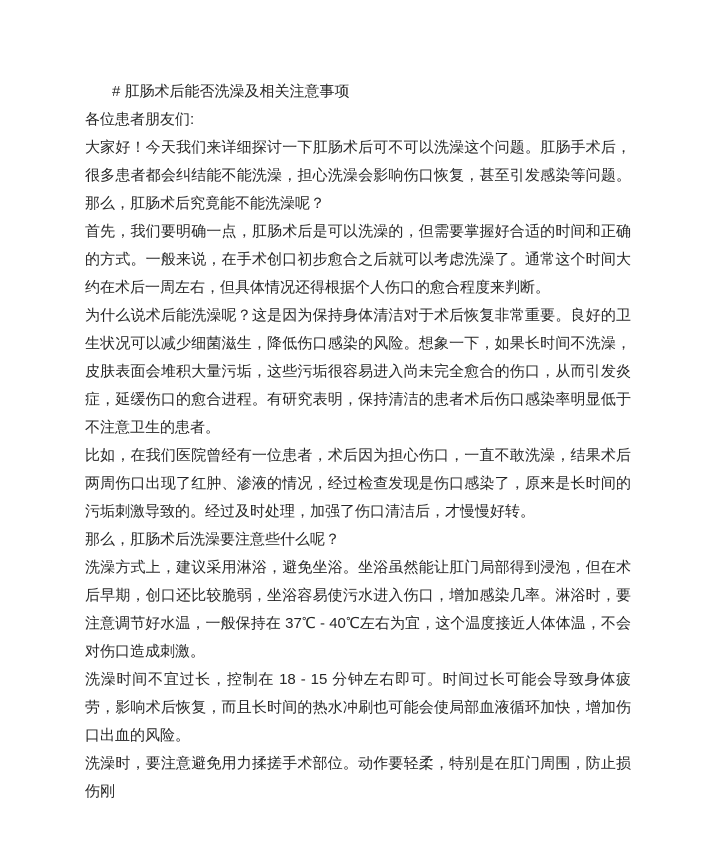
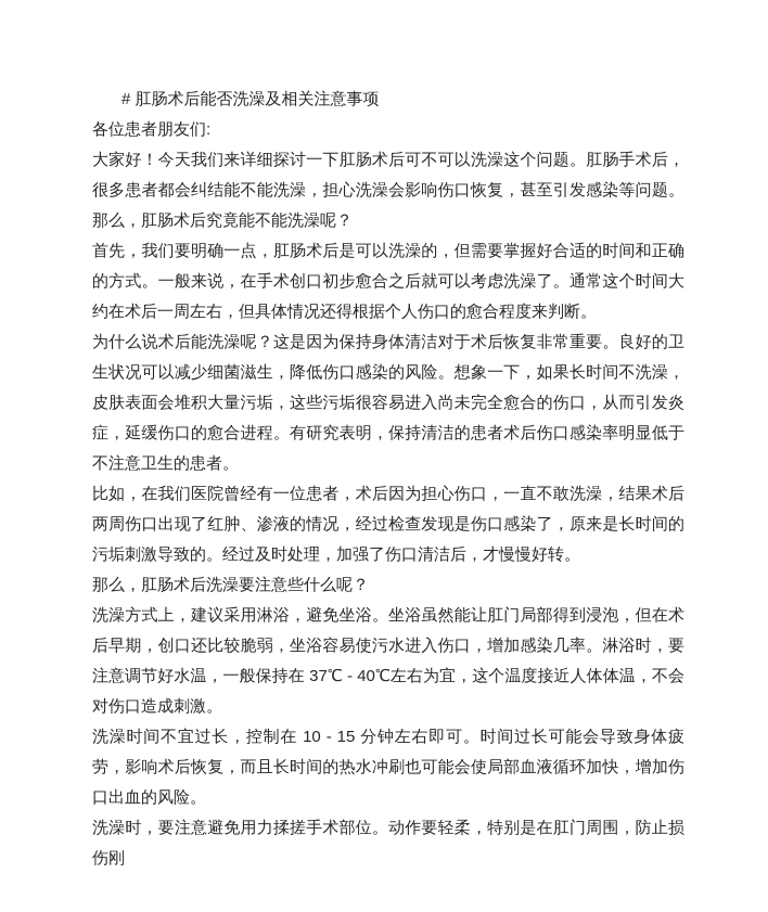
  # 肛肠术后能否洗澡及相关注意事项
  各位患者朋友们:
  大家好！今天我们来详细探讨一下肛肠术后可不可以洗澡这个问题。肛肠手术后，很多患者都会纠结能不能洗澡，担心洗澡会影响伤口恢复，甚至引发感染等问题。那么，肛肠术后究竟能不能洗澡呢？
  首先，我们要明确一点，肛肠术后是可以洗澡的，但需要掌握好合适的时间和正确的方式。一般来说，在手术创口初步愈合之后就可以考虑洗澡了。通常这个时间大约在术后一周左右，但具体情况还得根据个人伤口的愈合程度来判断。
  为什么说术后能洗澡呢？这是因为保持身体清洁对于术后恢复非常重要。良好的卫生状况可以减少细菌滋生，降低伤口感染的风险。想象一下，如果长时间不洗澡，皮肤表面会堆积大量污垢，这些污垢很容易进入尚未完全愈合的伤口，从而引发炎症，延缓伤口的愈合进程。有研究表明，保持清洁的患者术后伤口感染率明显低于不注意卫生的患者。
  比如，在我们医院曾经有一位患者，术后因为担心伤口，一直不敢洗澡，结果术后两周伤口出现了红肿、渗液的情况，经过检查发现是伤口感染了，原来是长时间的污垢刺激导致的。经过及时处理，加强了伤口清洁后，才慢慢好转。
  那么，肛肠术后洗澡要注意些什么呢？
  洗澡方式上，建议采用淋浴，避免坐浴。坐浴虽然能让肛门局部得到浸泡，但在术后早期，创口还比较脆弱，坐浴容易使污水进入伤口，增加感染几率。淋浴时，要注意调节好水温，一般保持在 37℃ - 40℃左右为宜，这个温度接近人体体温，不会对伤口造成刺激。
- 洗澡时间不宜过长，控制在 18 - 15 分钟左右即可。时间过长可能会导致身体疲劳，影响术后恢复，而且长时间的热水冲刷也可能会使局部血液循环加快，增加伤口出血的风险。
+ 洗澡时间不宜过长，控制在 10 - 15 分钟左右即可。时间过长可能会导致身体疲劳，影响术后恢复，而且长时间的热水冲刷也可能会使局部血液循环加快，增加伤口出血的风险。
  洗澡时，要注意避免用力揉搓手术部位。动作要轻柔，特别是在肛门周围，防止损伤刚
